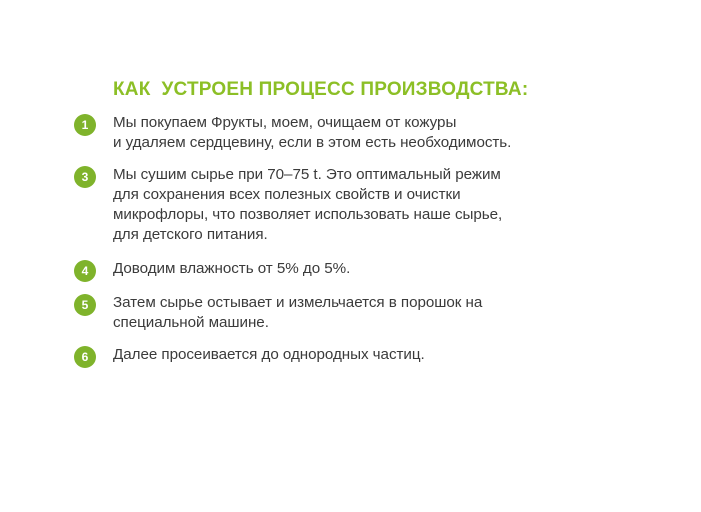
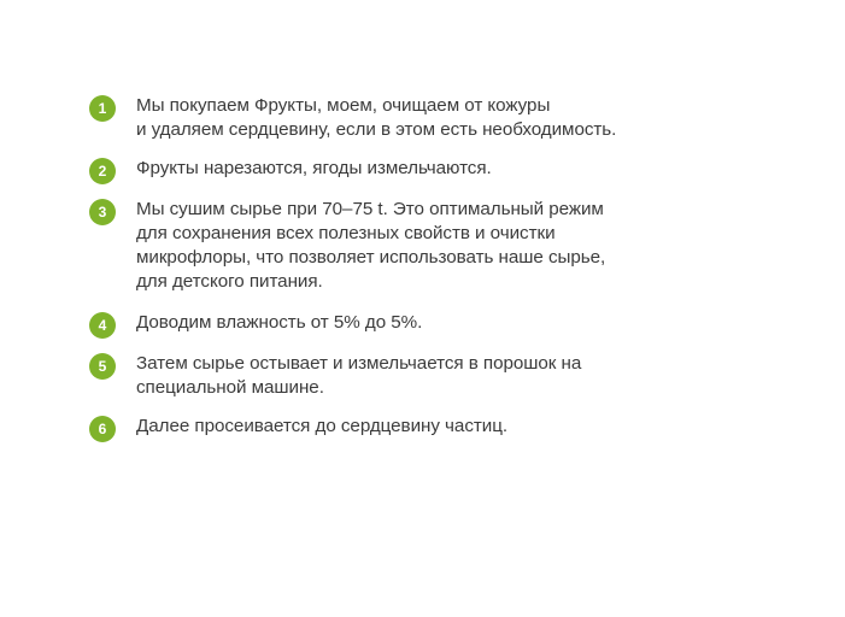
- КАК УСТРОЕН ПРОЦЕСС ПРОИЗВОДСТВА:
  1
  Мы покупаем Фрукты, моем, очищаем от кожуры
  и удаляем сердцевину, если в этом есть необходимость.
+ 2
+ Фрукты нарезаются, ягоды измельчаются.
  3
  Мы сушим сырье при 70–75 t. Это оптимальный режим
  для сохранения всех полезных свойств и очистки
  микрофлоры, что позволяет использовать наше сырье,
  для детского питания.
  4
  Доводим влажность от 5% до 5%.
  5
  Затем сырье остывает и измельчается в порошок на
  специальной машине.
  6
- Далее просеивается до однородных частиц.
+ Далее просеивается до сердцевину частиц.
